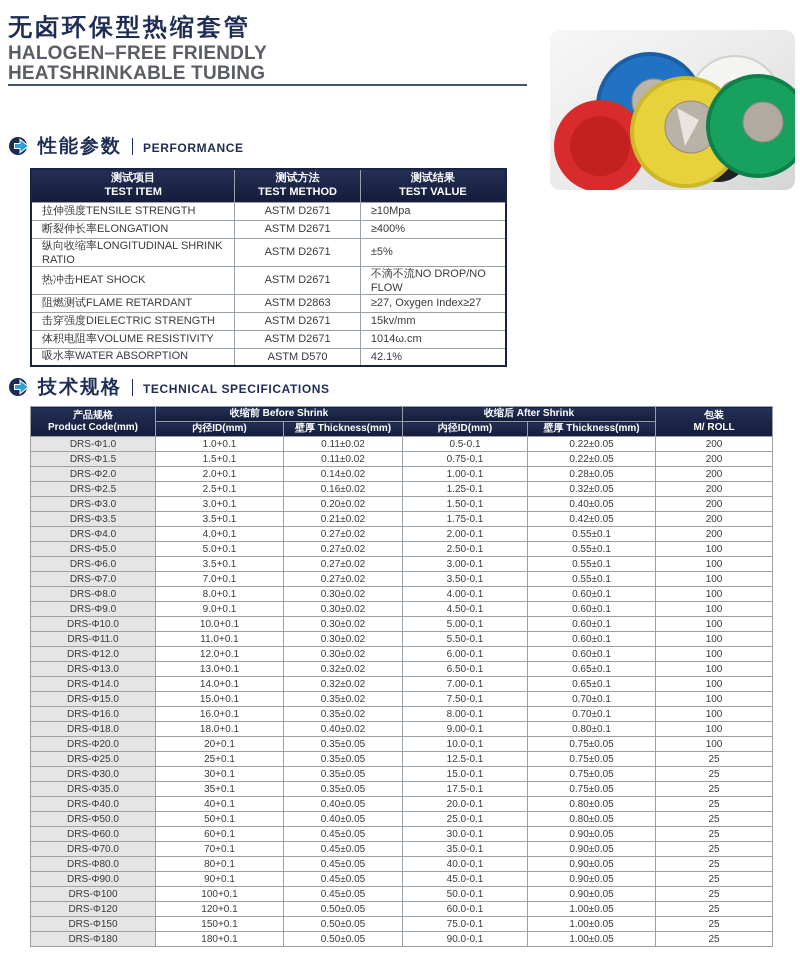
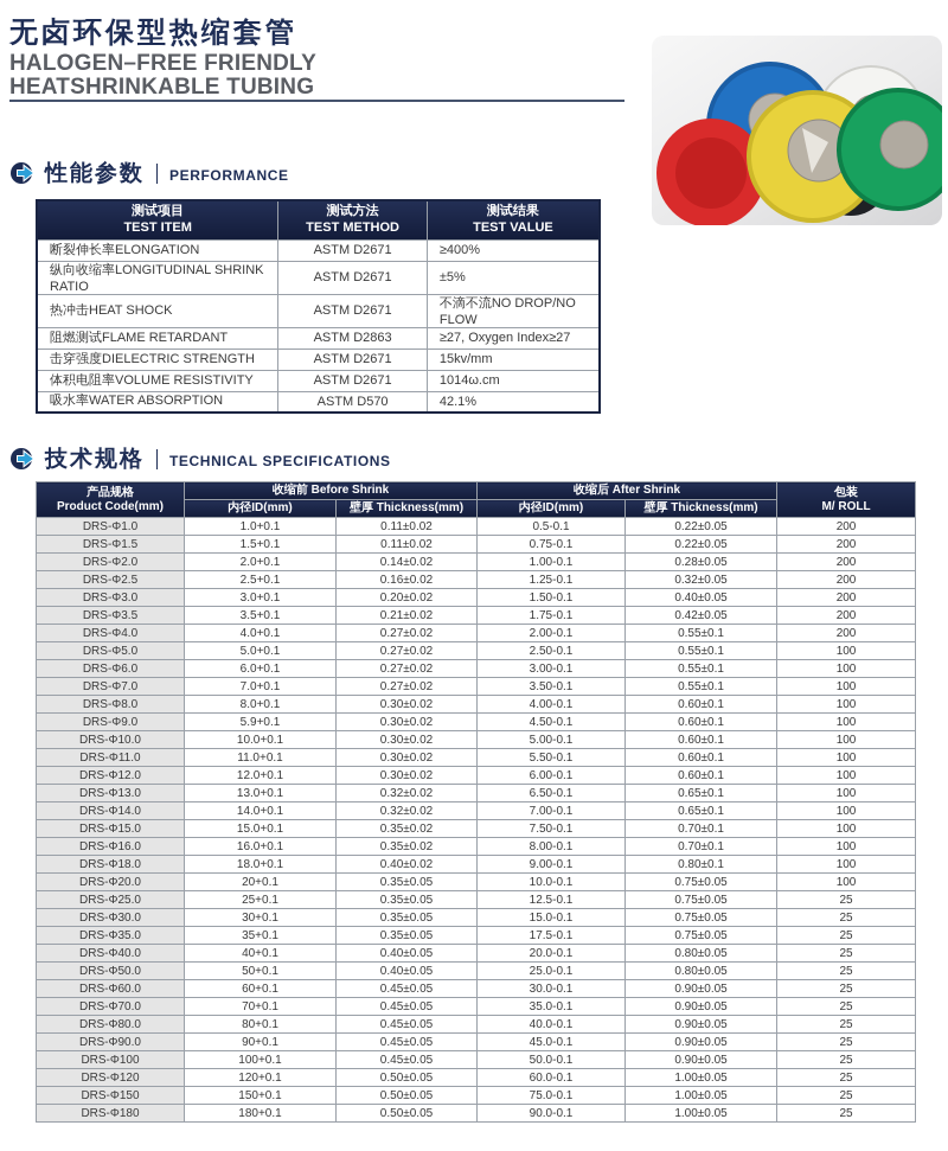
  无卤环保型热缩套管
  HALOGEN–FREE FRIENDLY
  HEATSHRINKABLE TUBING
  性能参数
  PERFORMANCE
  测试项目 TEST ITEM	测试方法 TEST METHOD	测试结果 TEST VALUE
- 拉伸强度TENSILE STRENGTH	ASTM D2671	≥10Mpa
  断裂伸长率ELONGATION	ASTM D2671	≥400%
  纵向收缩率LONGITUDINAL SHRINK RATIO	ASTM D2671	±5%
  热冲击HEAT SHOCK	ASTM D2671	不滴不流NO DROP/NO FLOW
  阻燃测试FLAME RETARDANT	ASTM D2863	≥27, Oxygen Index≥27
  击穿强度DIELECTRIC STRENGTH	ASTM D2671	15kv/mm
  体积电阻率VOLUME RESISTIVITY	ASTM D2671	1014ω.cm
  吸水率WATER ABSORPTION	ASTM D570	42.1%
  技术规格
  TECHNICAL SPECIFICATIONS
  产品规格 Product Code(mm)	收缩前 Before Shrink	收缩后 After Shrink	包装 M/ ROLL
  内径ID(mm)	壁厚 Thickness(mm)	内径ID(mm)	壁厚 Thickness(mm)
  DRS-Φ1.0	1.0+0.1	0.11±0.02	0.5-0.1	0.22±0.05	200
  DRS-Φ1.5	1.5+0.1	0.11±0.02	0.75-0.1	0.22±0.05	200
  DRS-Φ2.0	2.0+0.1	0.14±0.02	1.00-0.1	0.28±0.05	200
  DRS-Φ2.5	2.5+0.1	0.16±0.02	1.25-0.1	0.32±0.05	200
  DRS-Φ3.0	3.0+0.1	0.20±0.02	1.50-0.1	0.40±0.05	200
  DRS-Φ3.5	3.5+0.1	0.21±0.02	1.75-0.1	0.42±0.05	200
  DRS-Φ4.0	4.0+0.1	0.27±0.02	2.00-0.1	0.55±0.1	200
  DRS-Φ5.0	5.0+0.1	0.27±0.02	2.50-0.1	0.55±0.1	100
- DRS-Φ6.0	3.5+0.1	0.27±0.02	3.00-0.1	0.55±0.1	100
+ DRS-Φ6.0	6.0+0.1	0.27±0.02	3.00-0.1	0.55±0.1	100
  DRS-Φ7.0	7.0+0.1	0.27±0.02	3.50-0.1	0.55±0.1	100
  DRS-Φ8.0	8.0+0.1	0.30±0.02	4.00-0.1	0.60±0.1	100
- DRS-Φ9.0	9.0+0.1	0.30±0.02	4.50-0.1	0.60±0.1	100
+ DRS-Φ9.0	5.9+0.1	0.30±0.02	4.50-0.1	0.60±0.1	100
  DRS-Φ10.0	10.0+0.1	0.30±0.02	5.00-0.1	0.60±0.1	100
  DRS-Φ11.0	11.0+0.1	0.30±0.02	5.50-0.1	0.60±0.1	100
  DRS-Φ12.0	12.0+0.1	0.30±0.02	6.00-0.1	0.60±0.1	100
  DRS-Φ13.0	13.0+0.1	0.32±0.02	6.50-0.1	0.65±0.1	100
  DRS-Φ14.0	14.0+0.1	0.32±0.02	7.00-0.1	0.65±0.1	100
  DRS-Φ15.0	15.0+0.1	0.35±0.02	7.50-0.1	0.70±0.1	100
  DRS-Φ16.0	16.0+0.1	0.35±0.02	8.00-0.1	0.70±0.1	100
  DRS-Φ18.0	18.0+0.1	0.40±0.02	9.00-0.1	0.80±0.1	100
  DRS-Φ20.0	20+0.1	0.35±0.05	10.0-0.1	0.75±0.05	100
  DRS-Φ25.0	25+0.1	0.35±0.05	12.5-0.1	0.75±0.05	25
  DRS-Φ30.0	30+0.1	0.35±0.05	15.0-0.1	0.75±0.05	25
  DRS-Φ35.0	35+0.1	0.35±0.05	17.5-0.1	0.75±0.05	25
  DRS-Φ40.0	40+0.1	0.40±0.05	20.0-0.1	0.80±0.05	25
  DRS-Φ50.0	50+0.1	0.40±0.05	25.0-0.1	0.80±0.05	25
  DRS-Φ60.0	60+0.1	0.45±0.05	30.0-0.1	0.90±0.05	25
  DRS-Φ70.0	70+0.1	0.45±0.05	35.0-0.1	0.90±0.05	25
  DRS-Φ80.0	80+0.1	0.45±0.05	40.0-0.1	0.90±0.05	25
  DRS-Φ90.0	90+0.1	0.45±0.05	45.0-0.1	0.90±0.05	25
  DRS-Φ100	100+0.1	0.45±0.05	50.0-0.1	0.90±0.05	25
  DRS-Φ120	120+0.1	0.50±0.05	60.0-0.1	1.00±0.05	25
  DRS-Φ150	150+0.1	0.50±0.05	75.0-0.1	1.00±0.05	25
  DRS-Φ180	180+0.1	0.50±0.05	90.0-0.1	1.00±0.05	25
